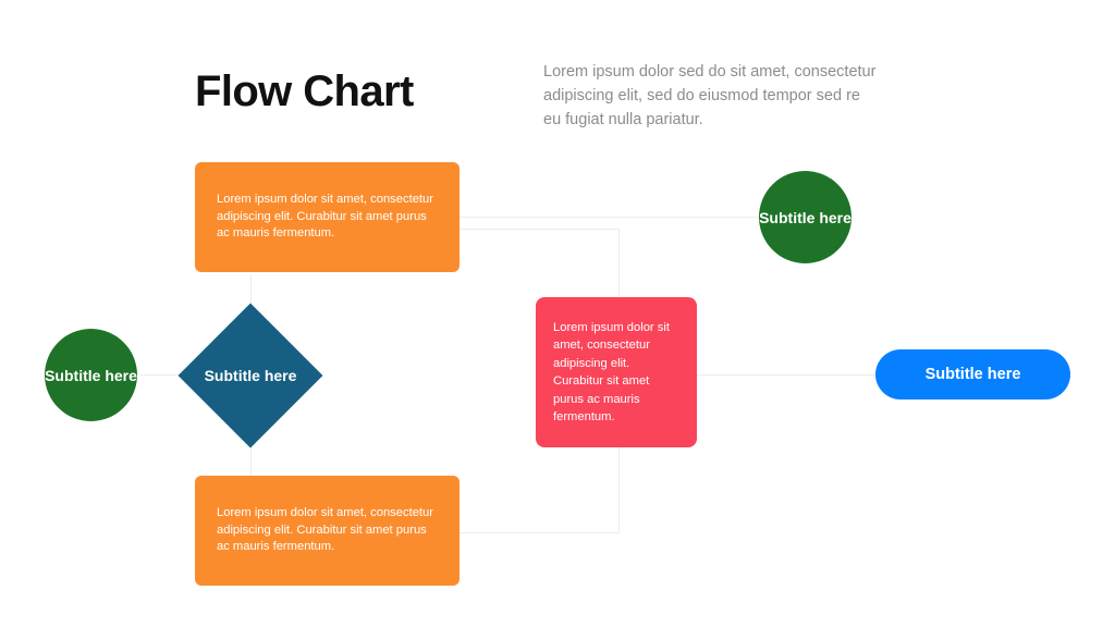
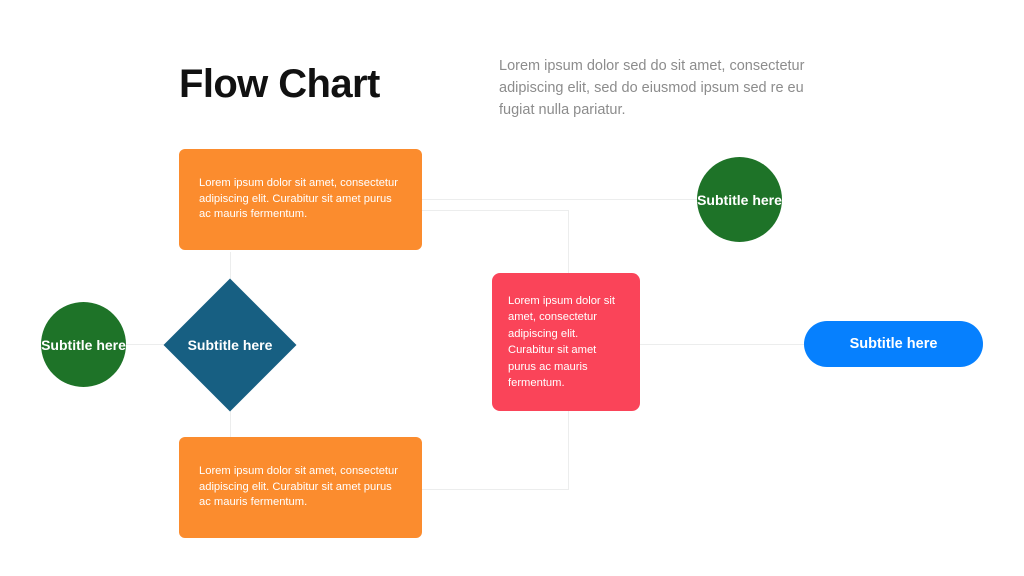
  Flow Chart
- Lorem ipsum dolor sed do sit amet, consectetur adipiscing elit, sed do eiusmod tempor sed re eu fugiat nulla pariatur.
+ Lorem ipsum dolor sed do sit amet, consectetur adipiscing elit, sed do eiusmod ipsum sed re eu fugiat nulla pariatur.
  Lorem ipsum dolor sit amet, consectetur adipiscing elit. Curabitur sit amet purus ac mauris fermentum.
  Subtitle here
  Subtitle here
  Subtitle here
  Lorem ipsum dolor sit amet, consectetur adipiscing elit. Curabitur sit amet purus ac mauris fermentum.
  Subtitle here
  Lorem ipsum dolor sit amet, consectetur adipiscing elit. Curabitur sit amet purus ac mauris fermentum.
